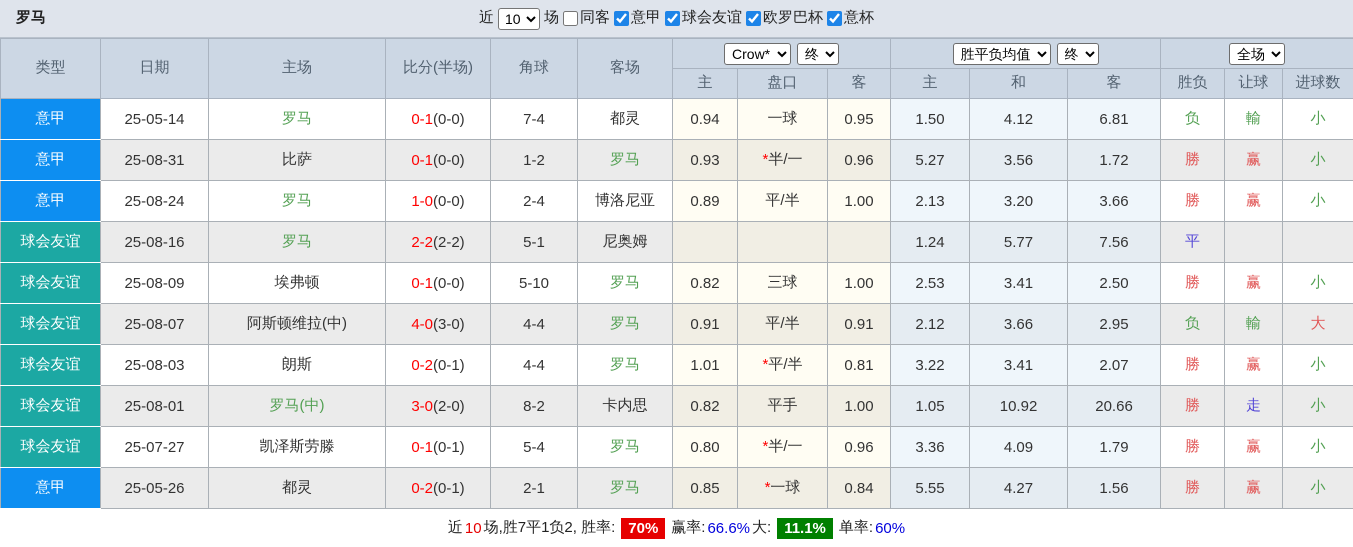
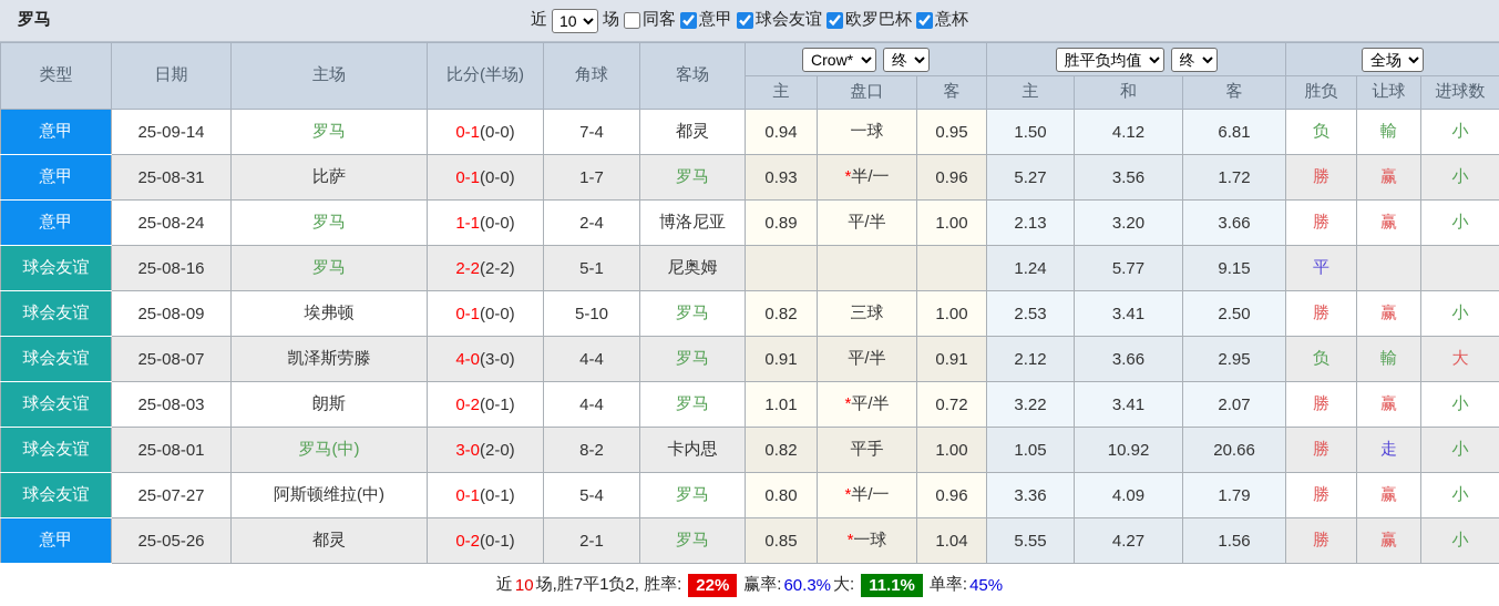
  罗马
  近
  10
  场
  同客
  意甲
  球会友谊
  欧罗巴杯
  意杯
  类型	日期	主场	比分(半场)	角球	客场	Crow* 终	胜平负均值 终	全场
  主	盘口	客	主	和	客	胜负	让球	进球数
- 意甲	25-05-14	罗马	0-1(0-0)	7-4	都灵	0.94	一球	0.95	1.50	4.12	6.81	负	輸	小
+ 意甲	25-09-14	罗马	0-1(0-0)	7-4	都灵	0.94	一球	0.95	1.50	4.12	6.81	负	輸	小
- 意甲	25-08-31	比萨	0-1(0-0)	1-2	罗马	0.93	*半/一	0.96	5.27	3.56	1.72	勝	赢	小
+ 意甲	25-08-31	比萨	0-1(0-0)	1-7	罗马	0.93	*半/一	0.96	5.27	3.56	1.72	勝	赢	小
- 意甲	25-08-24	罗马	1-0(0-0)	2-4	博洛尼亚	0.89	平/半	1.00	2.13	3.20	3.66	勝	赢	小
+ 意甲	25-08-24	罗马	1-1(0-0)	2-4	博洛尼亚	0.89	平/半	1.00	2.13	3.20	3.66	勝	赢	小
- 球会友谊	25-08-16	罗马	2-2(2-2)	5-1	尼奥姆				1.24	5.77	7.56	平
+ 球会友谊	25-08-16	罗马	2-2(2-2)	5-1	尼奥姆				1.24	5.77	9.15	平
  球会友谊	25-08-09	埃弗顿	0-1(0-0)	5-10	罗马	0.82	三球	1.00	2.53	3.41	2.50	勝	赢	小
- 球会友谊	25-08-07	阿斯顿维拉(中)	4-0(3-0)	4-4	罗马	0.91	平/半	0.91	2.12	3.66	2.95	负	輸	大
+ 球会友谊	25-08-07	凯泽斯劳滕	4-0(3-0)	4-4	罗马	0.91	平/半	0.91	2.12	3.66	2.95	负	輸	大
- 球会友谊	25-08-03	朗斯	0-2(0-1)	4-4	罗马	1.01	*平/半	0.81	3.22	3.41	2.07	勝	赢	小
+ 球会友谊	25-08-03	朗斯	0-2(0-1)	4-4	罗马	1.01	*平/半	0.72	3.22	3.41	2.07	勝	赢	小
  球会友谊	25-08-01	罗马(中)	3-0(2-0)	8-2	卡内思	0.82	平手	1.00	1.05	10.92	20.66	勝	走	小
- 球会友谊	25-07-27	凯泽斯劳滕	0-1(0-1)	5-4	罗马	0.80	*半/一	0.96	3.36	4.09	1.79	勝	赢	小
+ 球会友谊	25-07-27	阿斯顿维拉(中)	0-1(0-1)	5-4	罗马	0.80	*半/一	0.96	3.36	4.09	1.79	勝	赢	小
- 意甲	25-05-26	都灵	0-2(0-1)	2-1	罗马	0.85	*一球	0.84	5.55	4.27	1.56	勝	赢	小
+ 意甲	25-05-26	都灵	0-2(0-1)	2-1	罗马	0.85	*一球	1.04	5.55	4.27	1.56	勝	赢	小
  近
  10
  场,胜7平1负2, 胜率:
- 70%
+ 22%
  赢率:
- 66.6%
+ 60.3%
  大:
  11.1%
  单率:
- 60%
+ 45%
